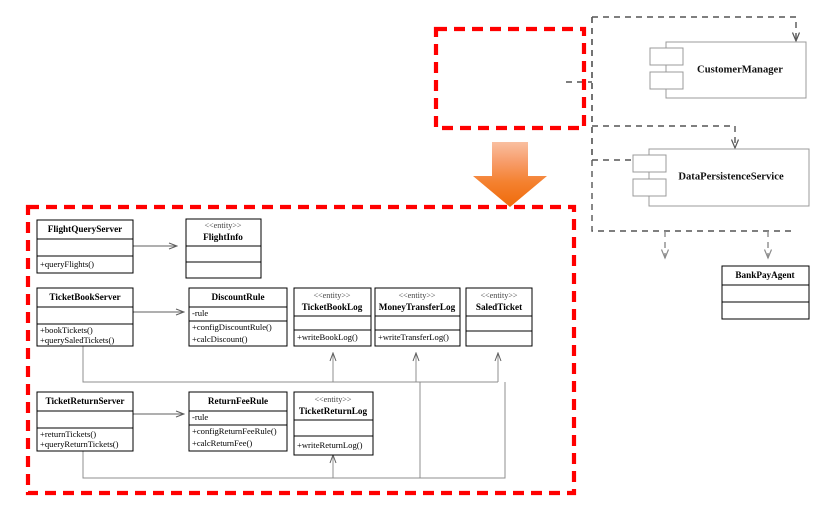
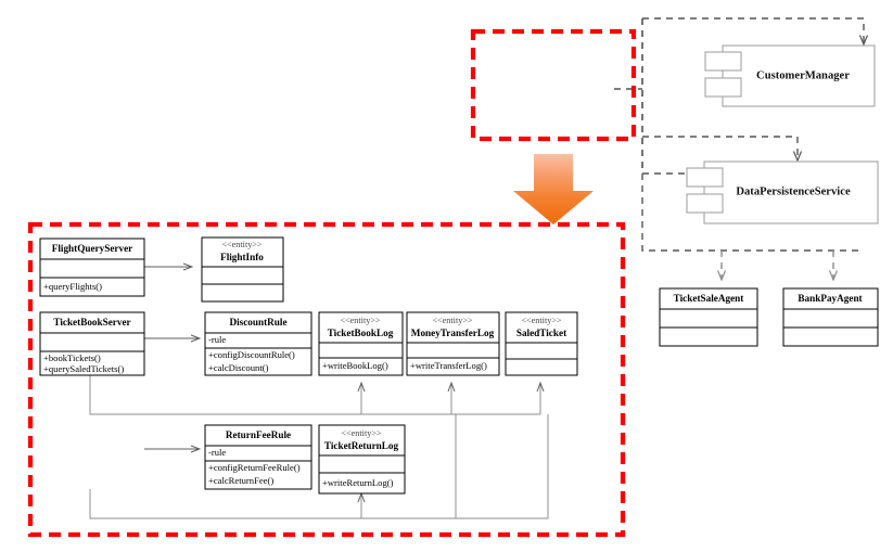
  CustomerManager
  DataPersistenceService
+ TicketSaleAgent
  BankPayAgent
  FlightQueryServer
  +queryFlights()
  <<entity>>
  FlightInfo
  TicketBookServer
  +bookTickets()
  +querySaledTickets()
  DiscountRule
  -rule
  +configDiscountRule()
  +calcDiscount()
  <<entity>>
  TicketBookLog
  +writeBookLog()
  <<entity>>
  MoneyTransferLog
  +writeTransferLog()
  <<entity>>
  SaledTicket
- TicketReturnServer
- +returnTickets()
- +queryReturnTickets()
  ReturnFeeRule
  -rule
  +configReturnFeeRule()
  +calcReturnFee()
  <<entity>>
  TicketReturnLog
  +writeReturnLog()
